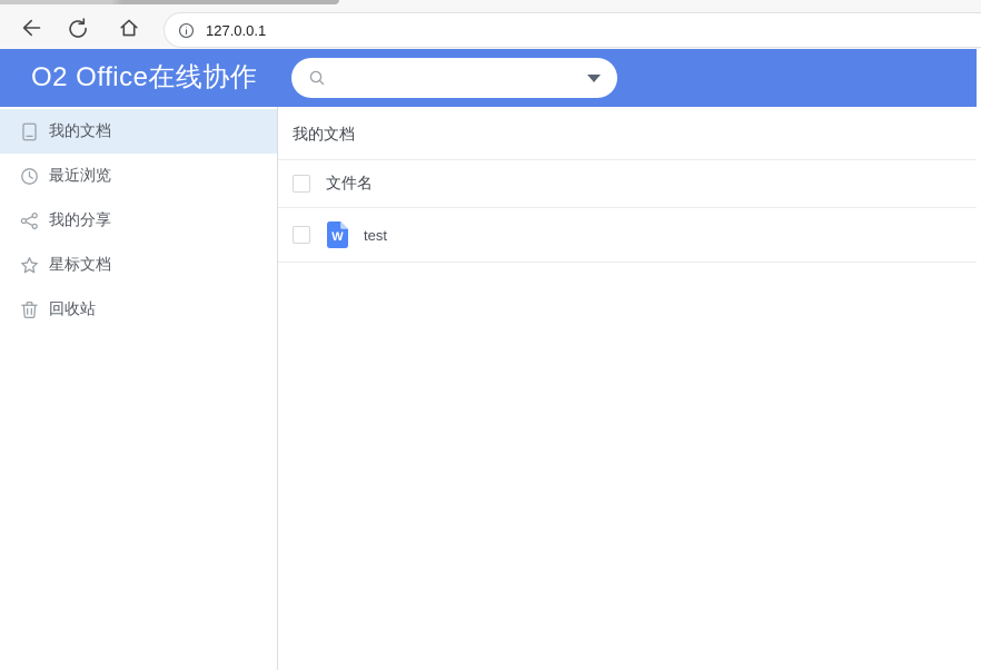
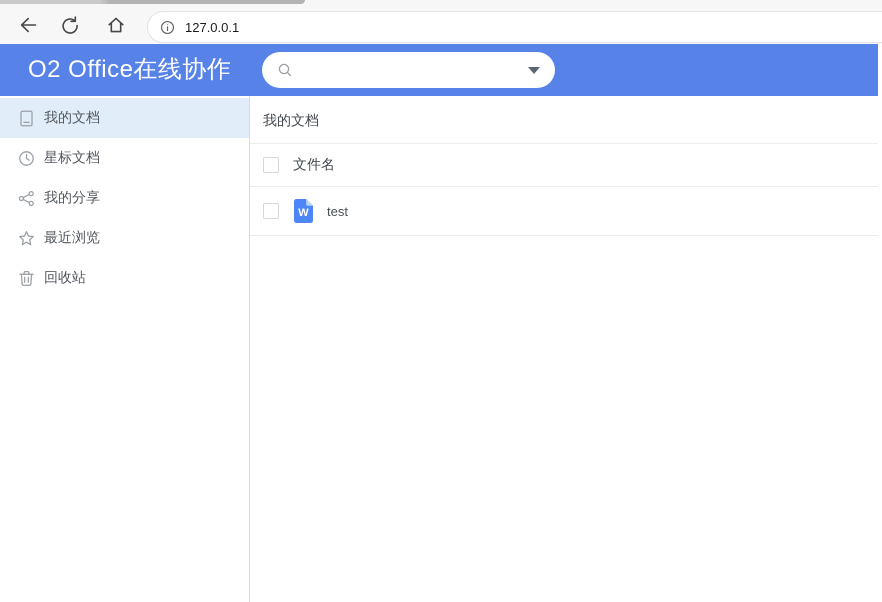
  127.0.0.1
  O2 Office在线协作
  我的文档
- 最近浏览
+ 星标文档
  我的分享
- 星标文档
+ 最近浏览
  回收站
  我的文档
  文件名
  W
  test
